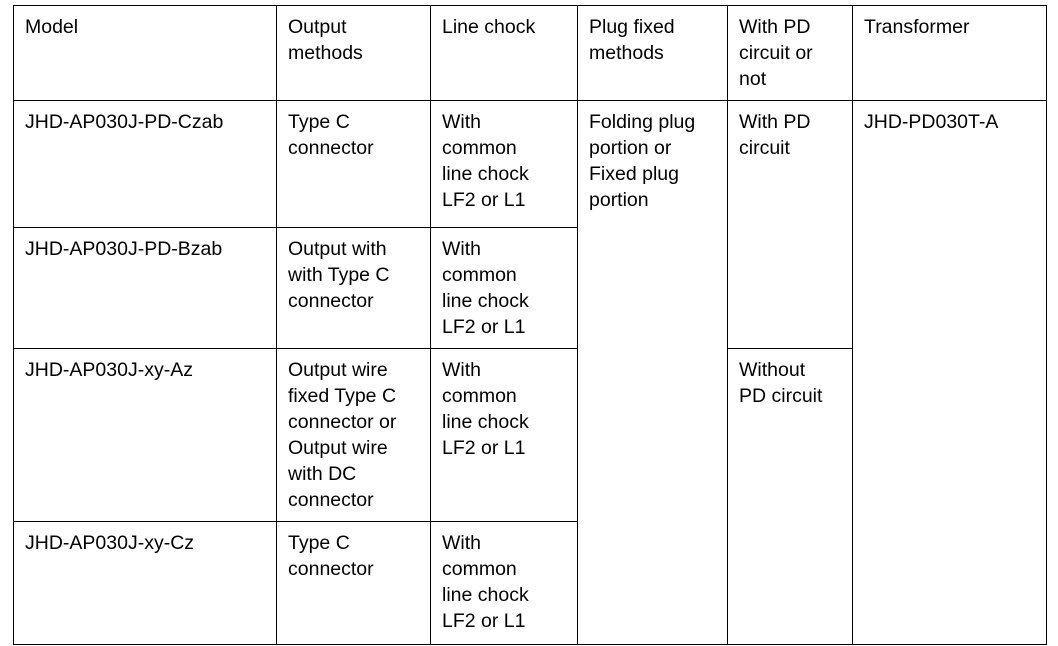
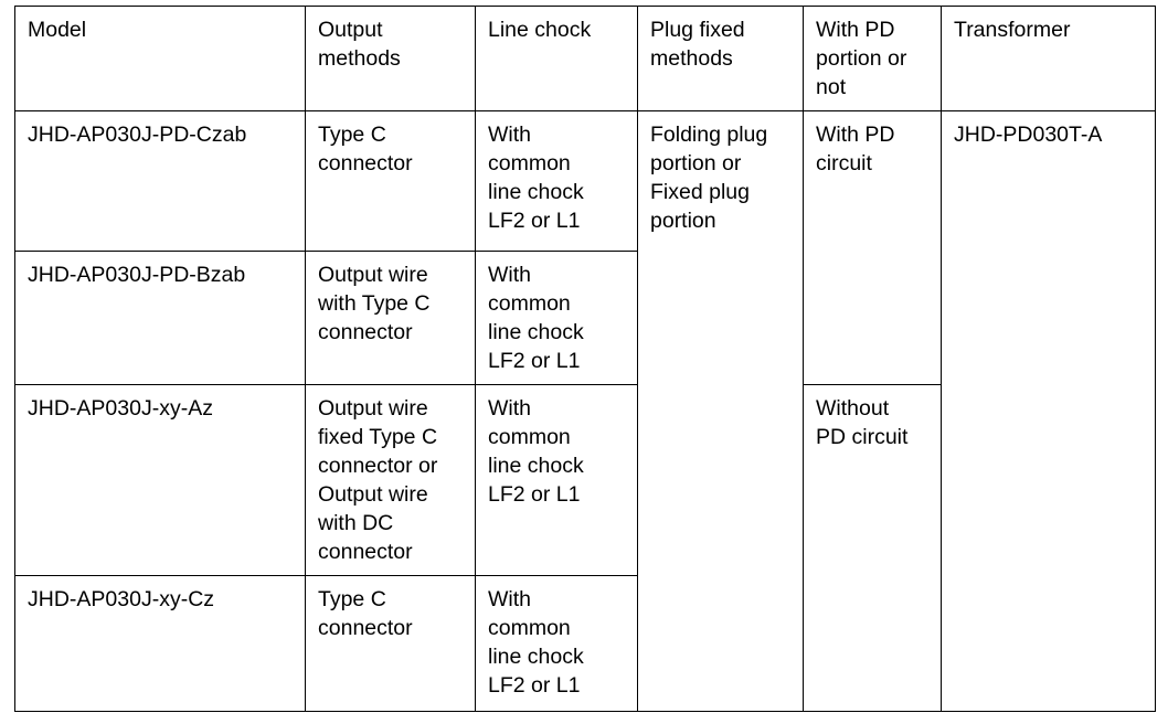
- Model	Output methods	Line chock	Plug fixed methods	With PD circuit or not	Transformer
+ Model	Output methods	Line chock	Plug fixed methods	With PD portion or not	Transformer
  JHD-AP030J-PD-Czab	Type C connector	With common line chock LF2 or L1	Folding plug portion or Fixed plug portion	With PD circuit	JHD-PD030T-A
- JHD-AP030J-PD-Bzab	Output with with Type C connector	With common line chock LF2 or L1
+ JHD-AP030J-PD-Bzab	Output wire with Type C connector	With common line chock LF2 or L1
  JHD-AP030J-xy-Az	Output wire fixed Type C connector or Output wire with DC connector	With common line chock LF2 or L1	Without PD circuit
  JHD-AP030J-xy-Cz	Type C connector	With common line chock LF2 or L1
